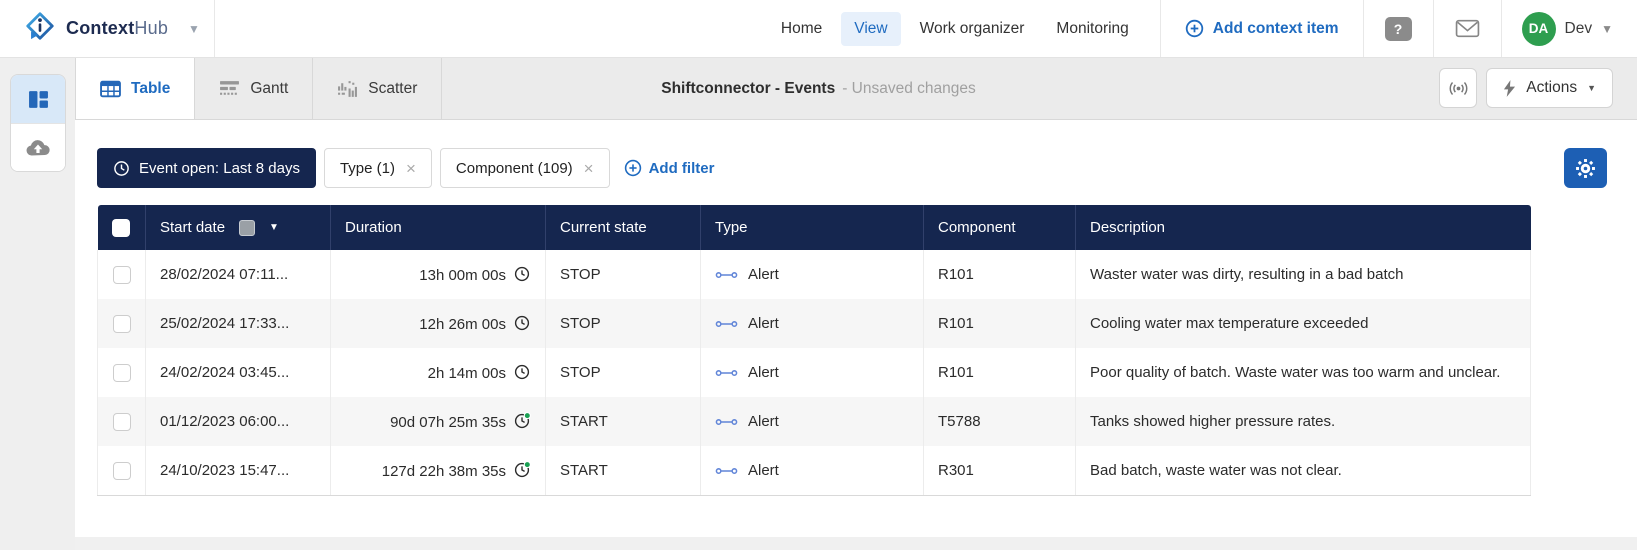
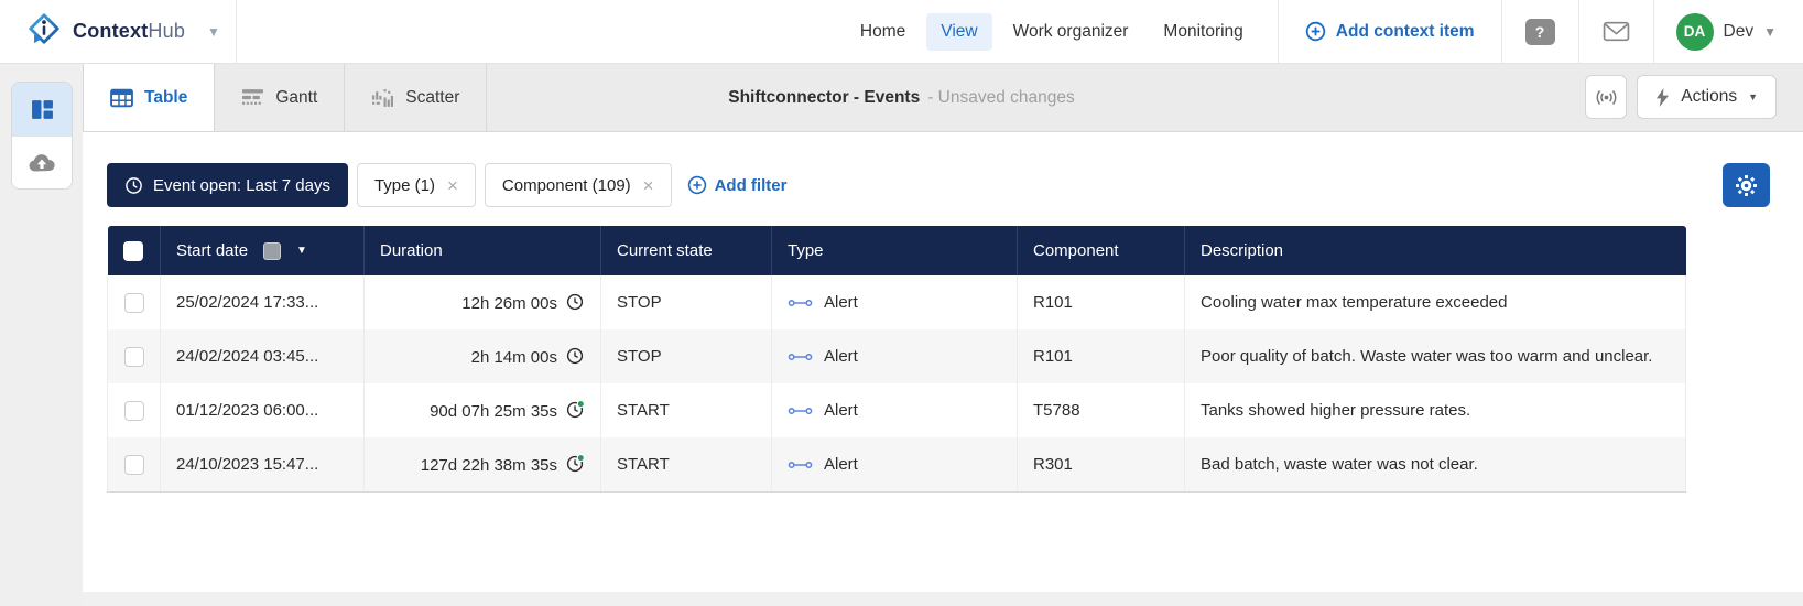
  ContextHub
  ▼
  Home
  View
  Work organizer
  Monitoring
  Add context item
  ?
  DA
  Dev
  ▼
  Shiftconnector - Events
  - Unsaved changes
  Table
  Gantt
  Scatter
  Actions
  ▼
- Event open: Last 8 days
+ Event open: Last 7 days
  Type (1)
  ×
  Component (109)
  ×
  Add filter
  	Start date ▼	Duration	Current state	Type	Component	Description
- 	28/02/2024 07:11...	13h 00m 00s	STOP	Alert	R101	Waster water was dirty, resulting in a bad batch
  	25/02/2024 17:33...	12h 26m 00s	STOP	Alert	R101	Cooling water max temperature exceeded
  	24/02/2024 03:45...	2h 14m 00s	STOP	Alert	R101	Poor quality of batch. Waste water was too warm and unclear.
  	01/12/2023 06:00...	90d 07h 25m 35s	START	Alert	T5788	Tanks showed higher pressure rates.
  	24/10/2023 15:47...	127d 22h 38m 35s	START	Alert	R301	Bad batch, waste water was not clear.
